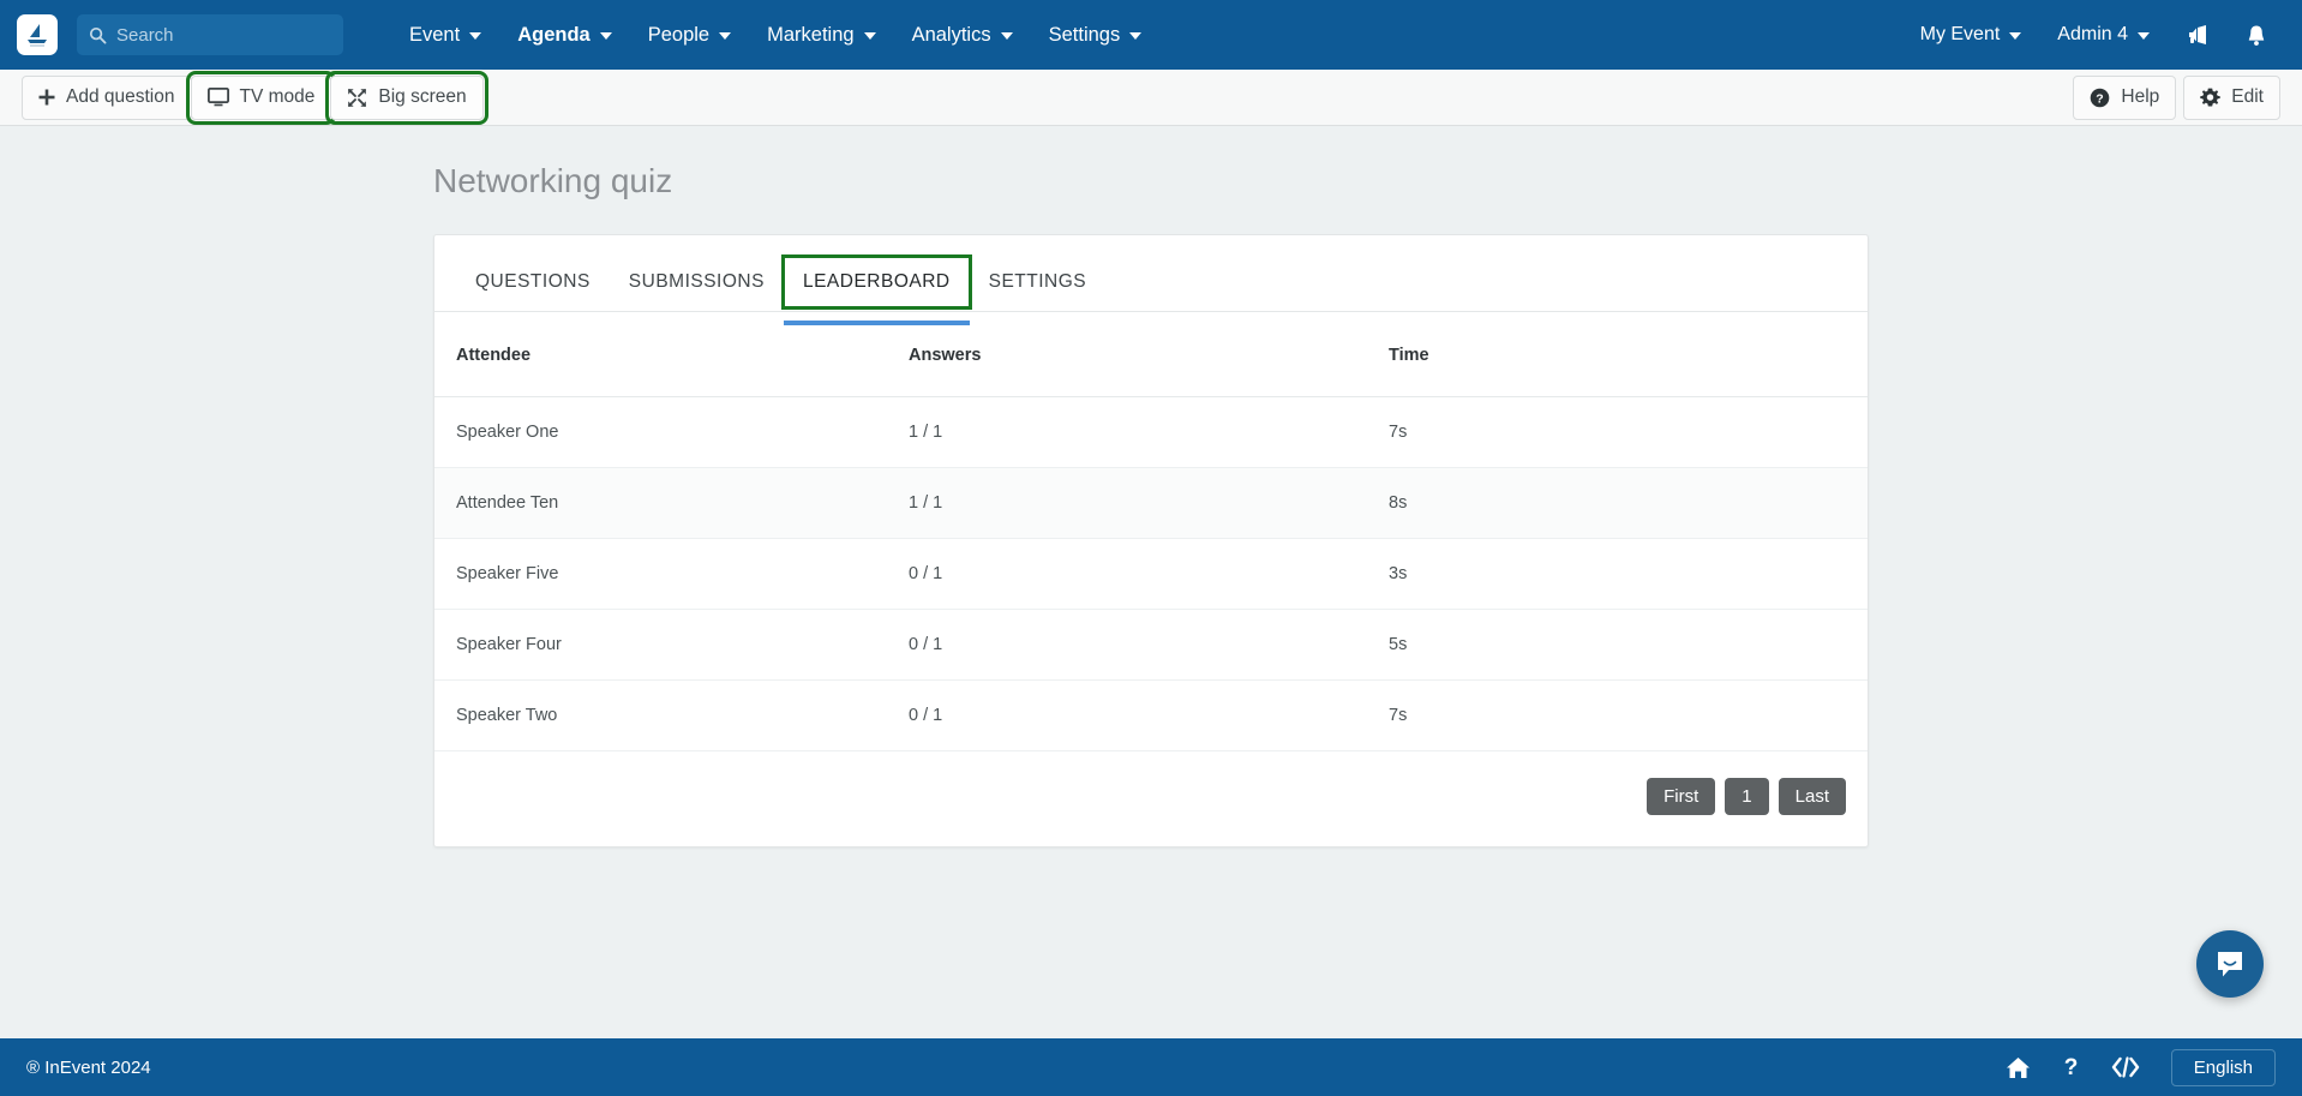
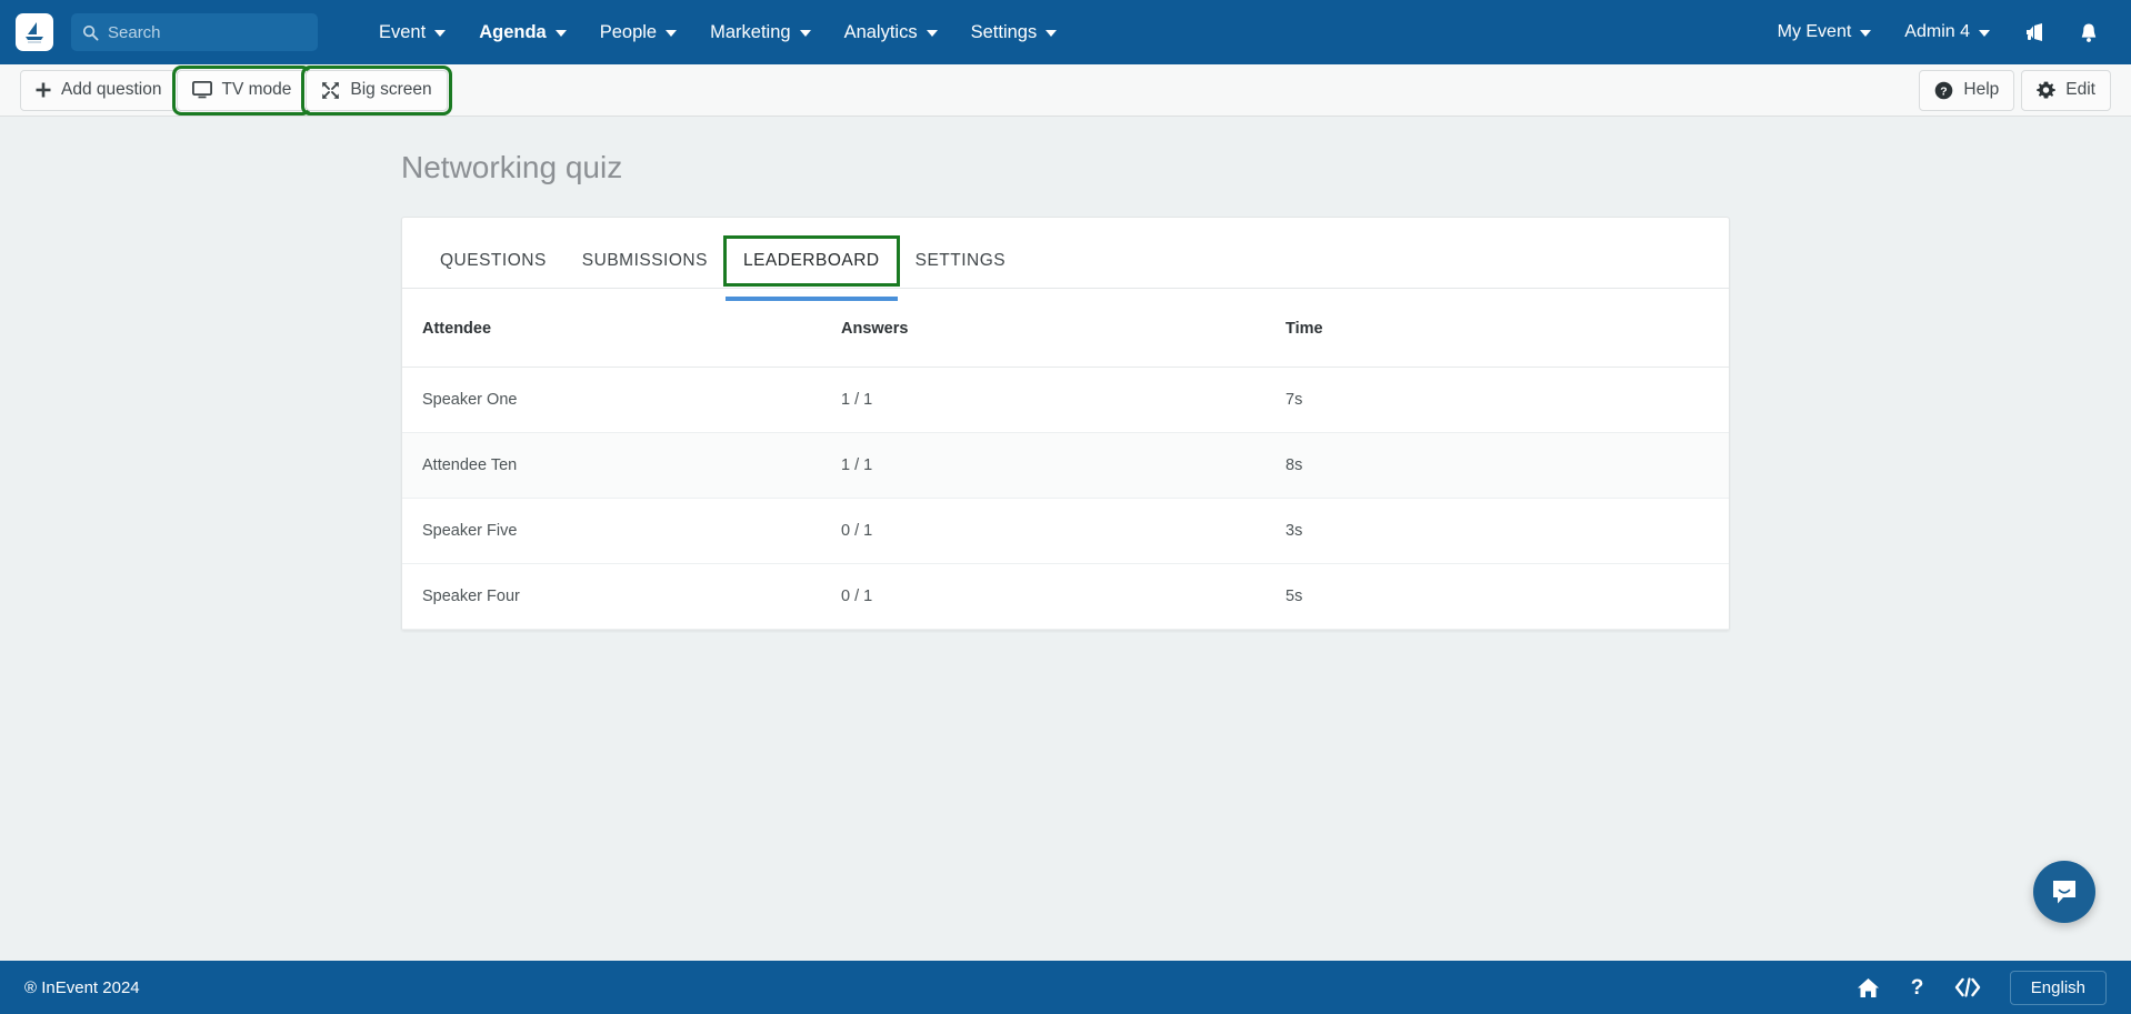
  Search
  Event
  Agenda
  People
  Marketing
  Analytics
  Settings
  My Event
  Admin 4
  Add question
  TV mode
  Big screen
  ?
  Help
  Edit
  Networking quiz
  QUESTIONS
  SUBMISSIONS
  LEADERBOARD
  SETTINGS
  Attendee	Answers	Time
  Speaker One	1 / 1	7s
  Attendee Ten	1 / 1	8s
  Speaker Five	0 / 1	3s
  Speaker Four	0 / 1	5s
- Speaker Two	0 / 1	7s
- First
- 1
- Last
  ® InEvent 2024
  ?
  English
